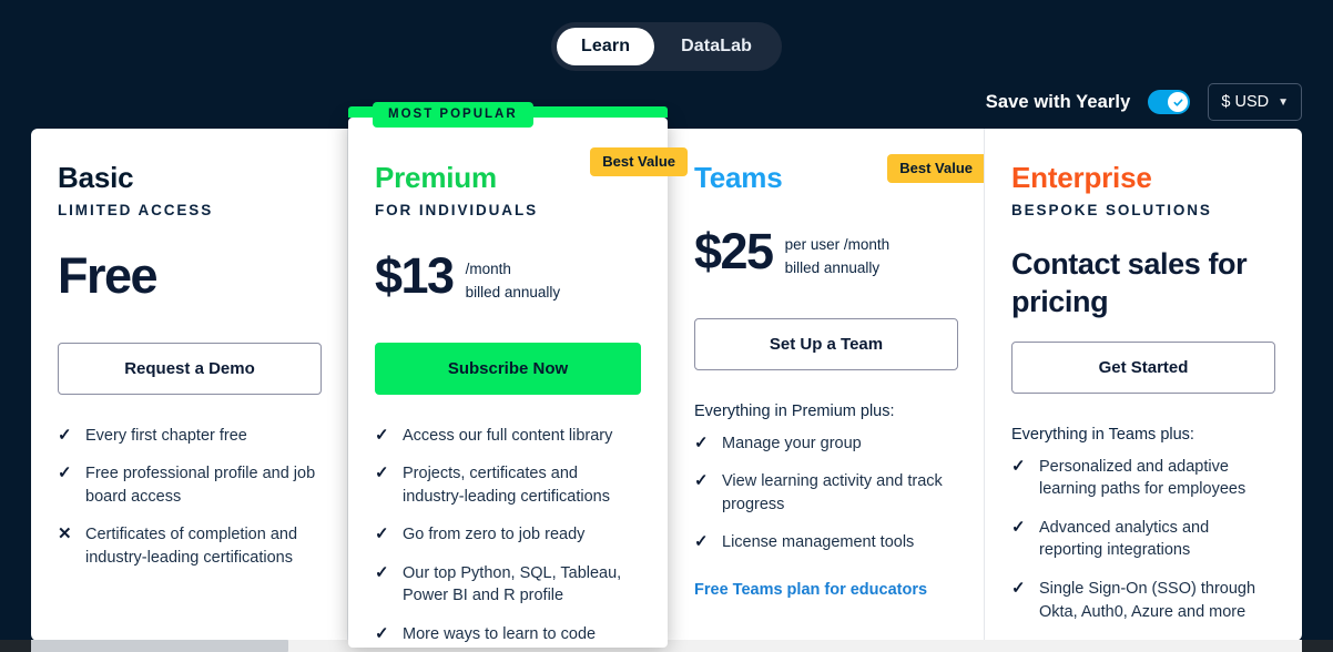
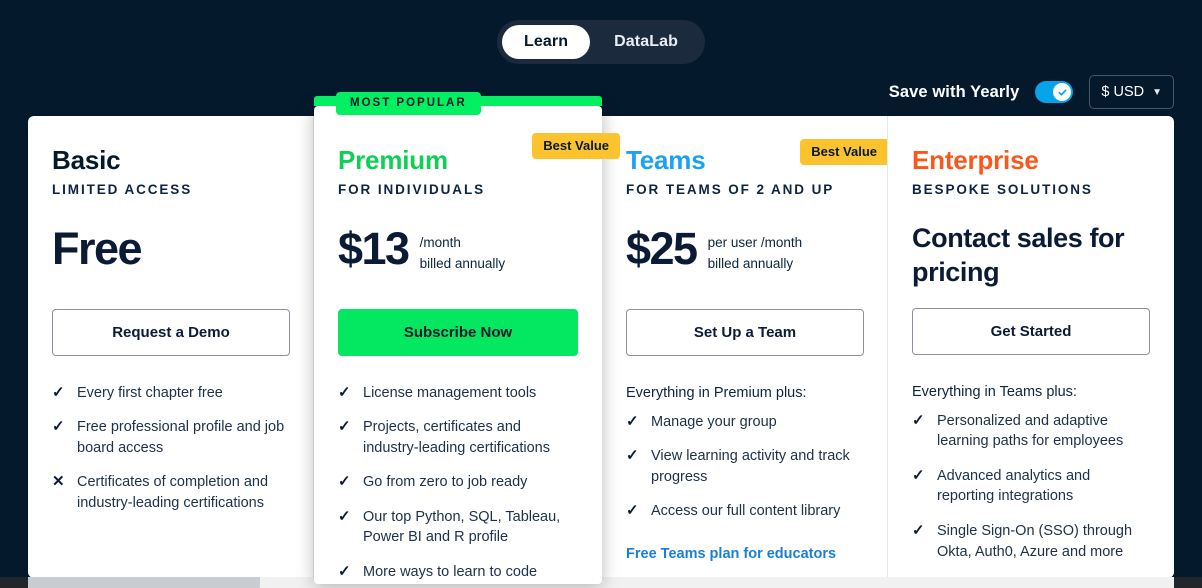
  Learn
  DataLab
  Save with Yearly
  $ USD
  ▼
  Basic
  LIMITED ACCESS
  Free
  Request a Demo
  ✓
  Every first chapter free
  ✓
  Free professional profile and job board access
  ✕
  Certificates of completion and industry-leading certifications
  MOST POPULAR
  Best Value
  Premium
  FOR INDIVIDUALS
  $13
  /month
  billed annually
  Subscribe Now
  ✓
- Access our full content library
+ License management tools
  ✓
  Projects, certificates and industry-leading certifications
  ✓
  Go from zero to job ready
  ✓
  Our top Python, SQL, Tableau, Power BI and R profile
  ✓
  More ways to learn to code
  Best Value
  Teams
+ FOR TEAMS OF 2 AND UP
  $25
  per user /month
  billed annually
  Set Up a Team
  Everything in Premium plus:
  ✓
  Manage your group
  ✓
  View learning activity and track progress
  ✓
- License management tools
+ Access our full content library
  Free Teams plan for educators
  Enterprise
  BESPOKE SOLUTIONS
  Contact sales for pricing
  Get Started
  Everything in Teams plus:
  ✓
  Personalized and adaptive learning paths for employees
  ✓
  Advanced analytics and reporting integrations
  ✓
  Single Sign-On (SSO) through Okta, Auth0, Azure and more
